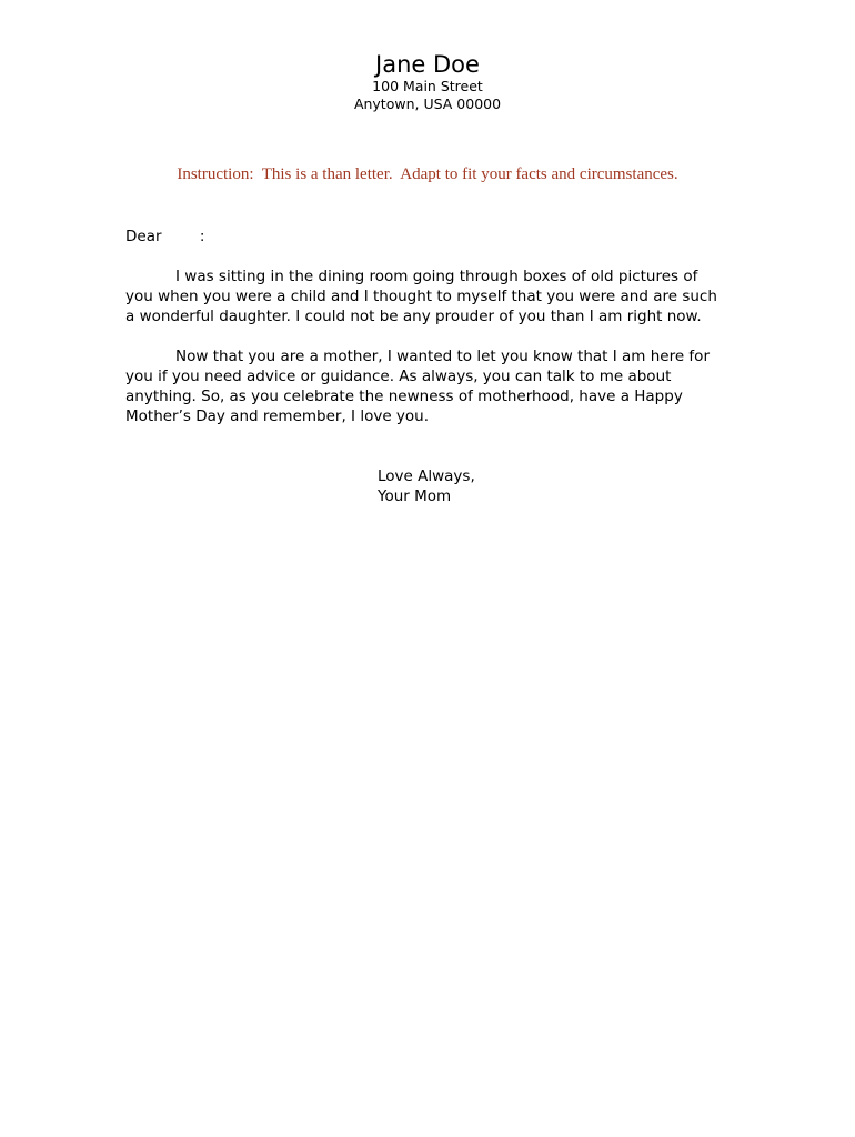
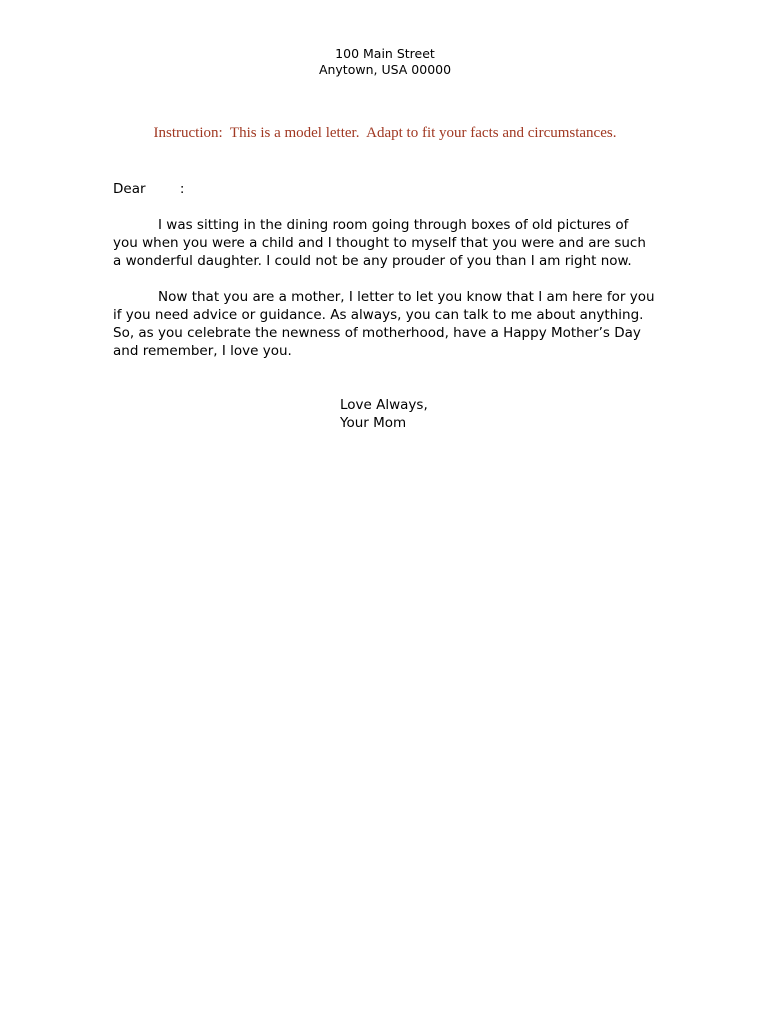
- Jane Doe
  100 Main Street
  Anytown, USA 00000
- Instruction: This is a than letter. Adapt to fit your facts and circumstances.
+ Instruction: This is a model letter. Adapt to fit your facts and circumstances.
  Dear :
  I was sitting in the dining room going through boxes of old pictures of you when you were a child and I thought to myself that you were and are such a wonderful daughter. I could not be any prouder of you than I am right now.
- Now that you are a mother, I wanted to let you know that I am here for you if you need advice or guidance. As always, you can talk to me about anything. So, as you celebrate the newness of motherhood, have a Happy Mother’s Day and remember, I love you.
+ Now that you are a mother, I letter to let you know that I am here for you if you need advice or guidance. As always, you can talk to me about anything. So, as you celebrate the newness of motherhood, have a Happy Mother’s Day and remember, I love you.
  Love Always,
  Your Mom
